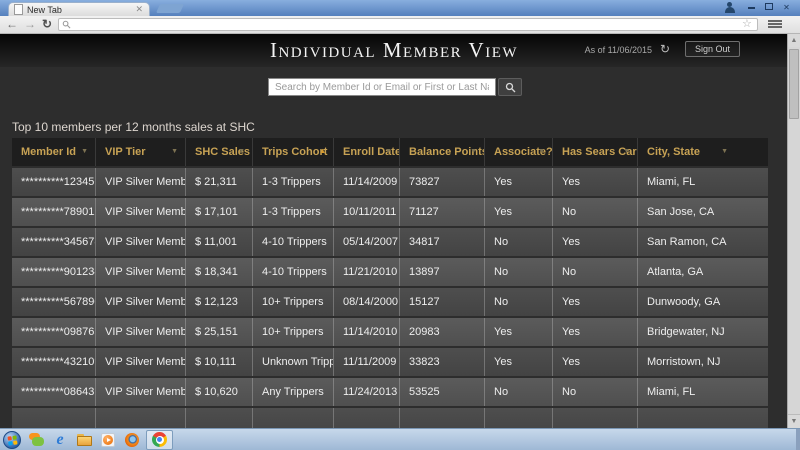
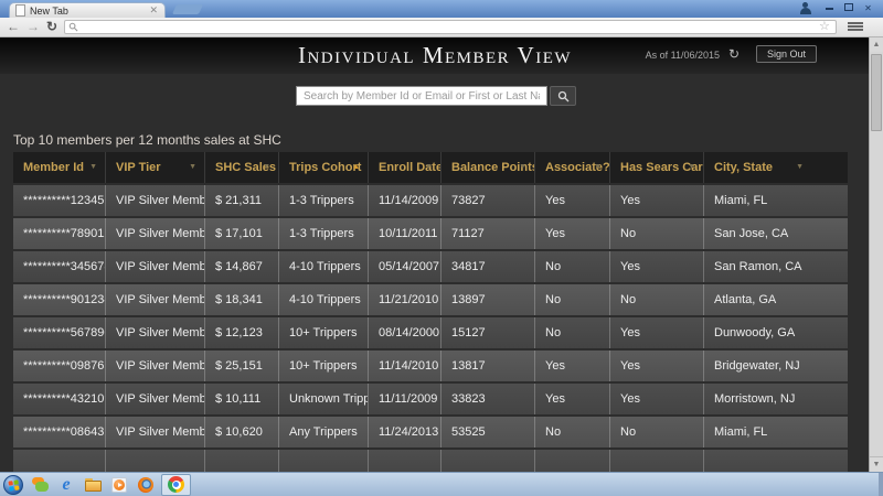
  New Tab
  ✕
  ✕
  ←
  →
  ↻
  ☆
  Individual Member View
  As of 11/06/2015
  ↻
  Sign Out
  Search by Member Id or Email or First or Last N
  Top 10 members per 12 months sales at SHC
  Member Id
  VIP Tier
  SHC Sales
  Trips Cohort
  Enroll Date
  Balance Point
  Associate?
  Has Sears Car
  City, State
  **********12345
  VIP Silver Memb
  $ 21,311
  1-3 Trippers
  11/14/2009
  73827
  Yes
  Yes
  Miami, FL
  **********78901
  VIP Silver Memb
  $ 17,101
  1-3 Trippers
  10/11/2011
  71127
  Yes
  No
  San Jose, CA
  **********34567
  VIP Silver Memb
- $ 11,001
+ $ 14,867
  4-10 Trippers
  05/14/2007
  34817
  No
  Yes
  San Ramon, CA
  **********90123
  VIP Silver Memb
  $ 18,341
  4-10 Trippers
  11/21/2010
  13897
  No
  No
  Atlanta, GA
  **********56789
  VIP Silver Memb
  $ 12,123
  10+ Trippers
  08/14/2000
  15127
  No
  Yes
  Dunwoody, GA
  **********09876
  VIP Silver Memb
  $ 25,151
  10+ Trippers
  11/14/2010
- 20983
+ 13817
  Yes
  Yes
  Bridgewater, NJ
  **********43210
  VIP Silver Memb
  $ 10,111
  Unknown Tripp
  11/11/2009
  33823
  Yes
  Yes
  Morristown, NJ
  **********08643
  VIP Silver Memb
  $ 10,620
  Any Trippers
  11/24/2013
  53525
  No
  No
  Miami, FL
  e
